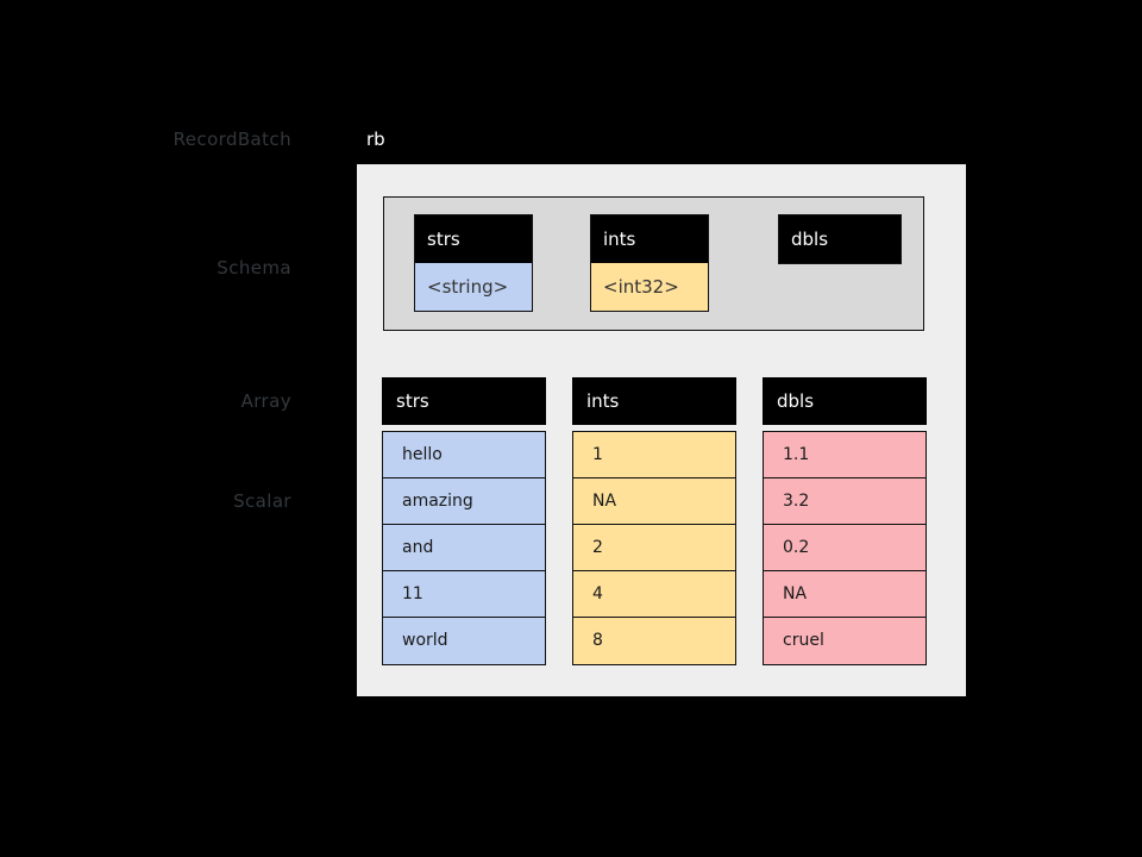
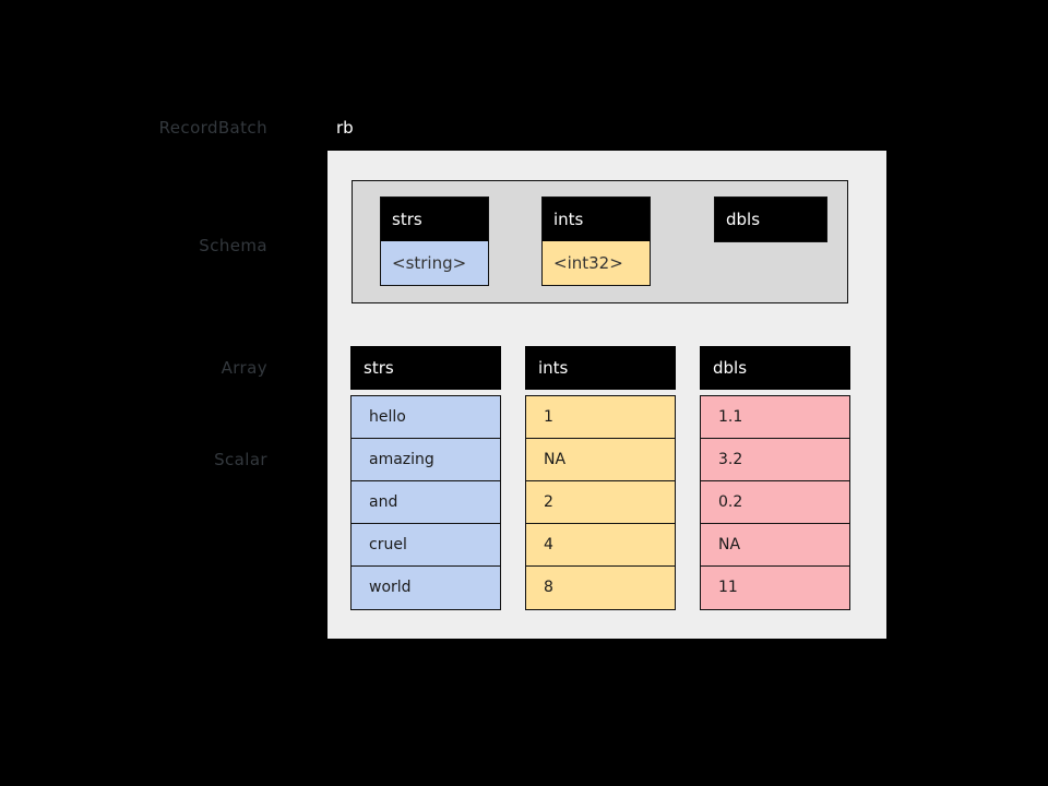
  RecordBatch
  Schema
  Array
  Scalar
  rb
  strs
  <string>
  ints
  <int32>
  dbls
  strs
  hello
  amazing
  and
- 11
+ cruel
  world
  ints
  1
  NA
  2
  4
  8
  dbls
  1.1
  3.2
  0.2
  NA
- cruel
+ 11
